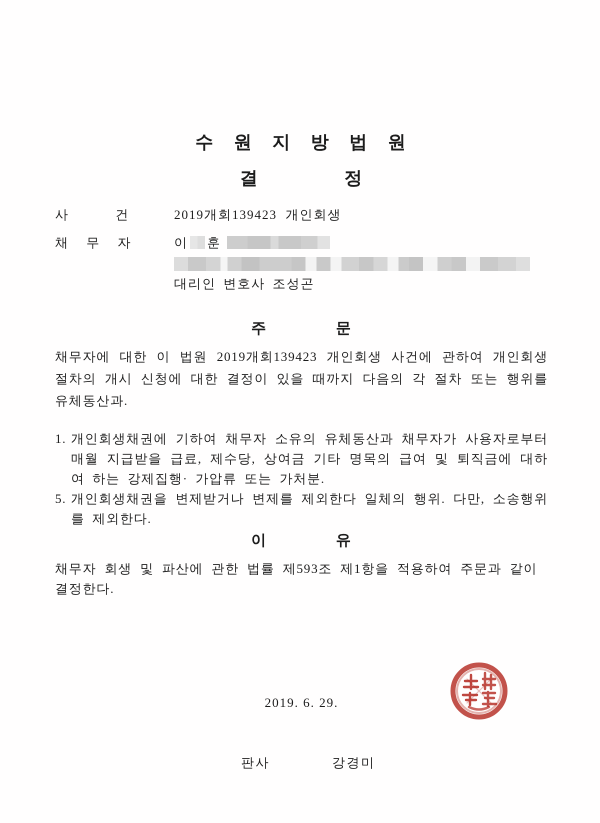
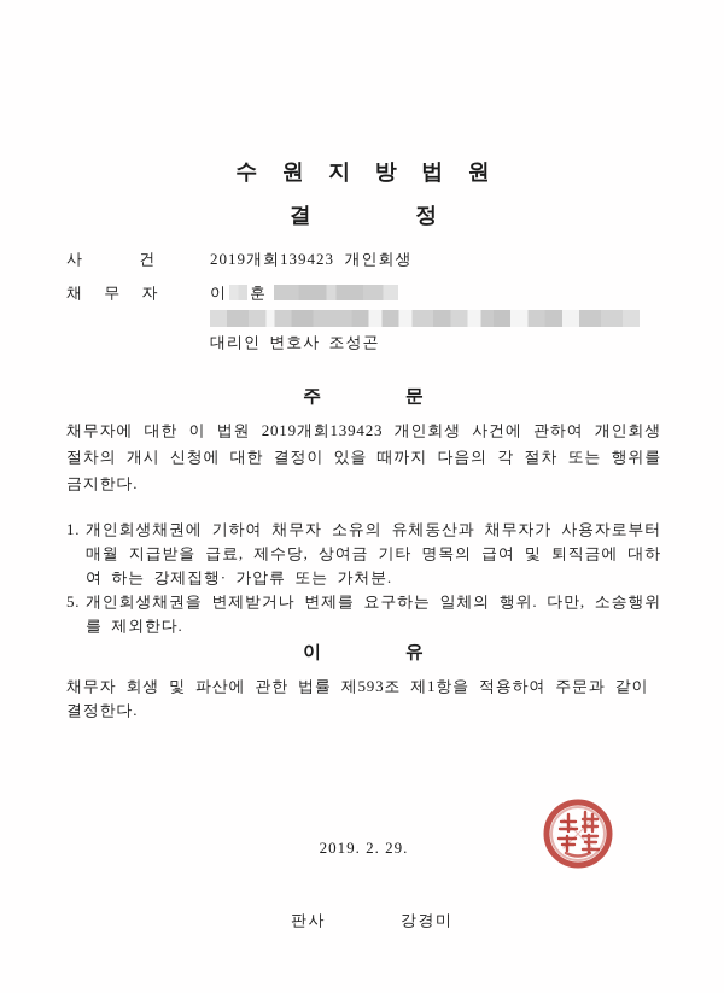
  수 원 지 방 법 원
  결 정
  사 건
  2019개회139423 개인회생
  채 무 자
  이 훈
  대리인 변호사 조성곤
  주 문
- 채무자에 대한 이 법원 2019개회139423 개인회생 사건에 관하여 개인회생절차의 개시 신청에 대한 결정이 있을 때까지 다음의 각 절차 또는 행위를 유체동산과.
+ 채무자에 대한 이 법원 2019개회139423 개인회생 사건에 관하여 개인회생절차의 개시 신청에 대한 결정이 있을 때까지 다음의 각 절차 또는 행위를 금지한다.
  1.
  개인회생채권에 기하여 채무자 소유의 유체동산과 채무자가 사용자로부터 매월 지급받을 급료, 제수당, 상여금 기타 명목의 급여 및 퇴직금에 대하여 하는 강제집행· 가압류 또는 가처분.
  5.
- 개인회생채권을 변제받거나 변제를 제외한다 일체의 행위. 다만, 소송행위를 제외한다.
+ 개인회생채권을 변제받거나 변제를 요구하는 일체의 행위. 다만, 소송행위를 제외한다.
  이 유
  채무자 회생 및 파산에 관한 법률 제593조 제1항을 적용하여 주문과 같이 결정한다.
- 2019. 6. 29.
+ 2019. 2. 29.
  판사
  강경미
